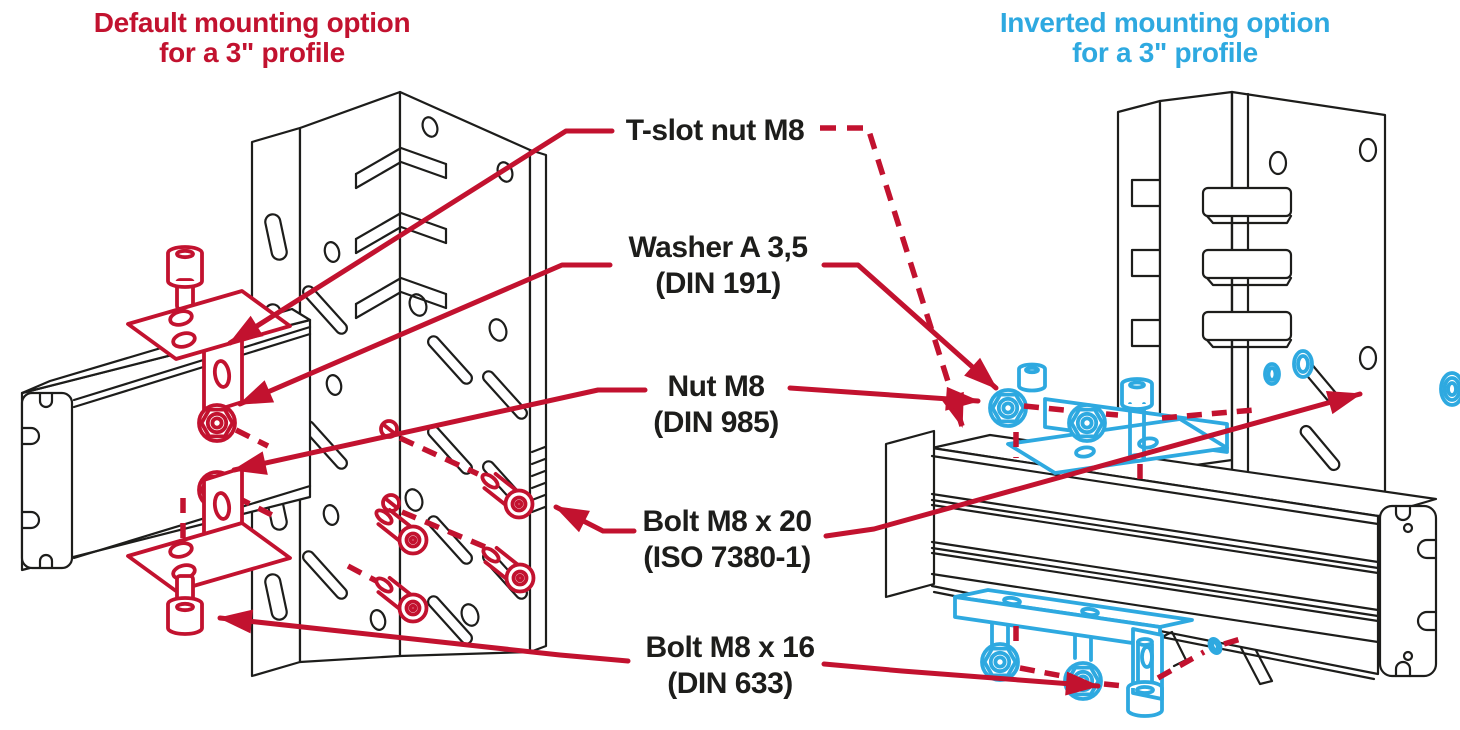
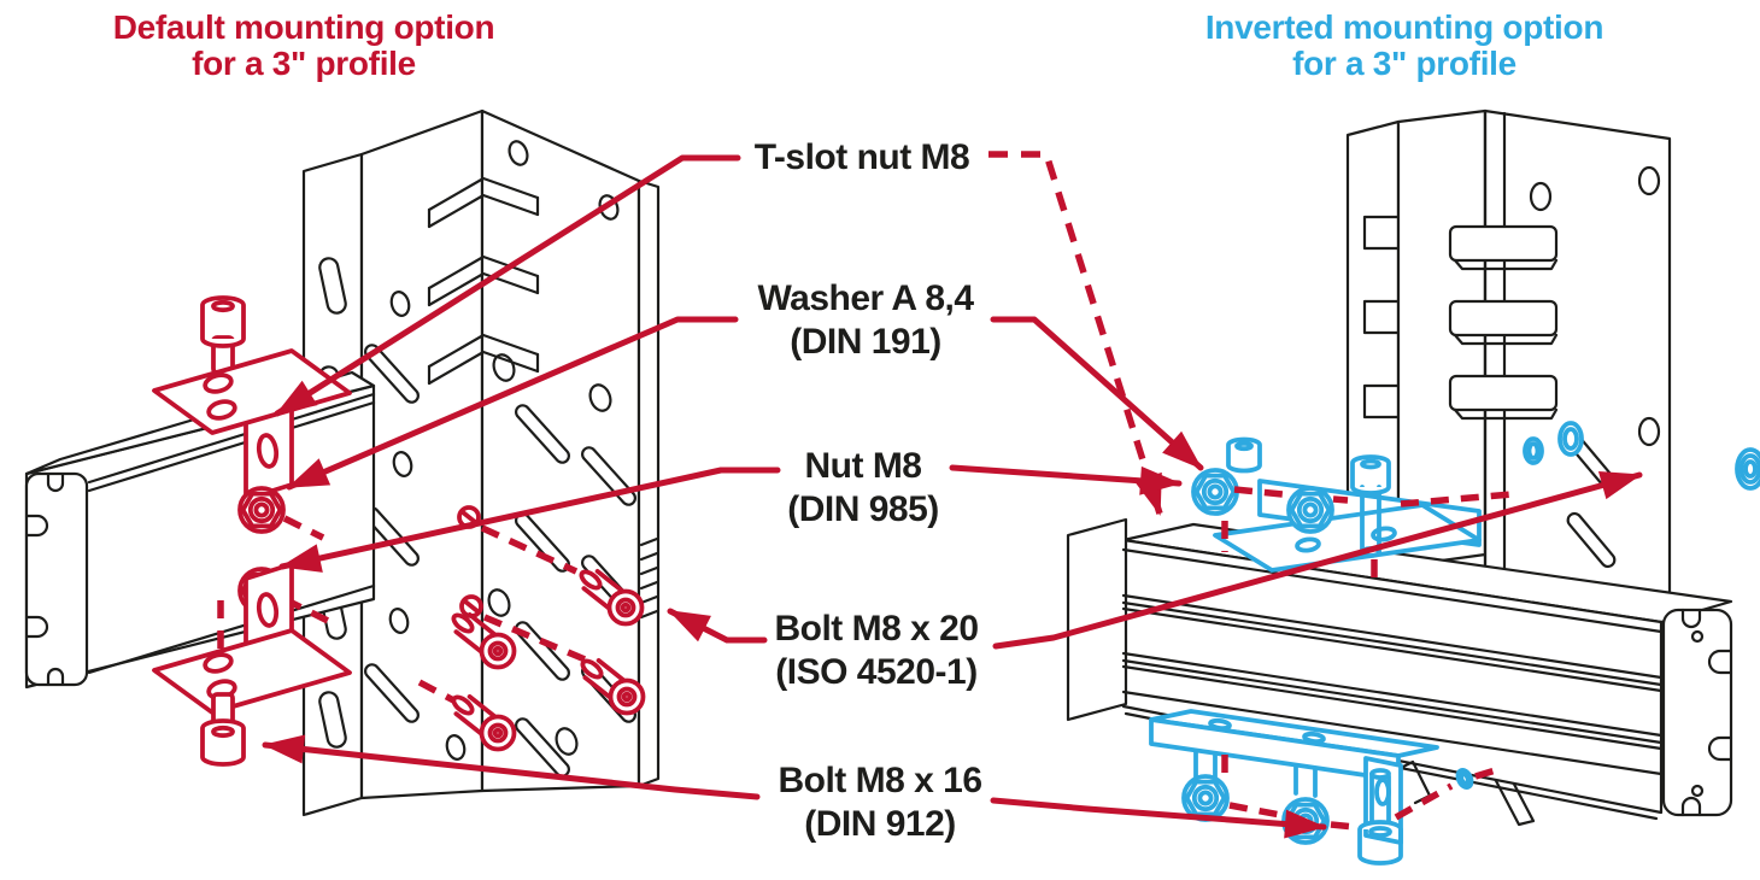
  Default mounting option
  for a 3" profile
  Inverted mounting option
  for a 3" profile
  T-slot nut M8
- Washer A 3,5
+ Washer A 8,4
  (DIN 191)
  Nut M8
  (DIN 985)
  Bolt M8 x 20
- (ISO 7380-1)
+ (ISO 4520-1)
  Bolt M8 x 16
- (DIN 633)
+ (DIN 912)
